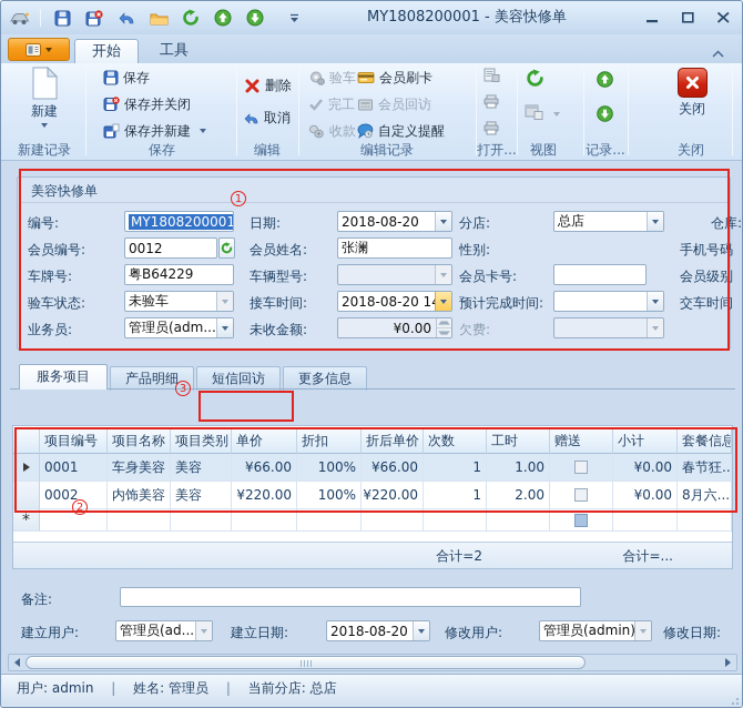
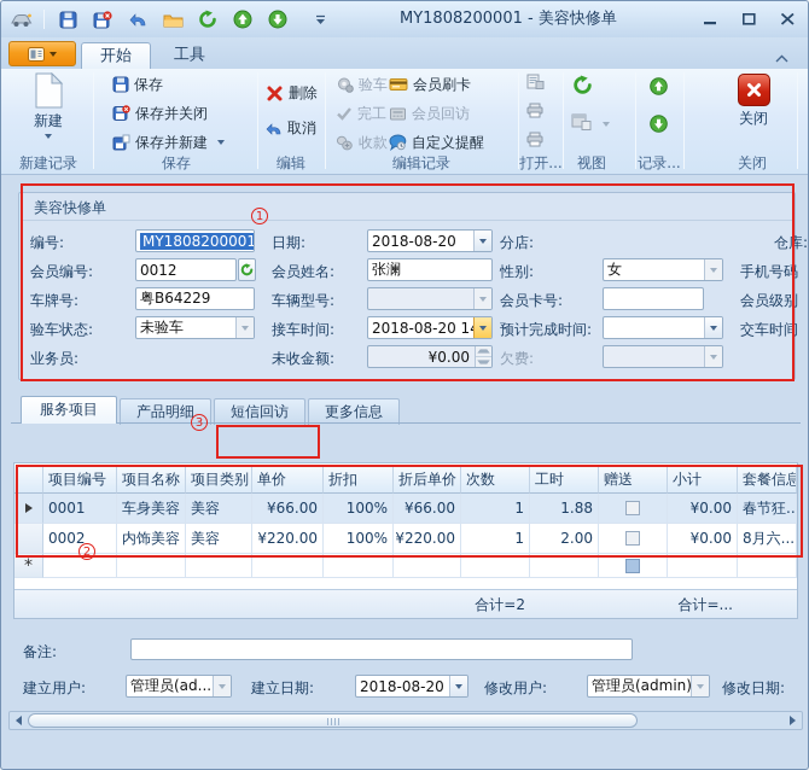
  MY1808200001 - 美容快修单
  开始
  工具
  新建
  新建记录
  保存
  保存并关闭
  保存并新建
  保存
  删除
  取消
  编辑
  验车
  完工
  收款
  会员刷卡
  会员回访
  自定义提醒
  编辑记录
  打开...
  视图
  记录...
  关闭
  关闭
  美容快修单
  编号:
  MY1808200001
  日期:
  2018-08-20
  分店:
- 总店
  仓库:
  会员编号:
  0012
  会员姓名:
  张澜
  性别:
+ 女
  手机号码
  车牌号:
  粤B64229
  车辆型号:
  会员卡号:
  会员级别
  验车状态:
  未验车
  接车时间:
  2018-08-20 1
  预计完成时间:
  交车时间
  业务员:
- 管理员(adm...
  未收金额:
  ¥0.00
  欠费:
  服务项目
  产品明细
  短信回访
  更多信息
  项目编号
  项目名称
  项目类别
  单价
  折扣
  折后单价
  次数
  工时
  赠送
  小计
  套餐信息
  0001
  车身美容
  美容
  ¥66.00
  100%
  ¥66.00
  1
- 1.00
+ 1.88
  ¥0.00
  春节狂..
  0002
  内饰美容
  美容
  ¥220.00
  100%
  ¥220.00
  1
  2.00
  ¥0.00
  8月六...
  *
  合计=2
  合计=...
  备注:
  建立用户:
  管理员(ad...
  建立日期:
  2018-08-20
  修改用户:
  管理员(admin)
  修改日期:
- 用户: admin | 姓名: 管理员 | 当前分店: 总店
  1
  2
  3
